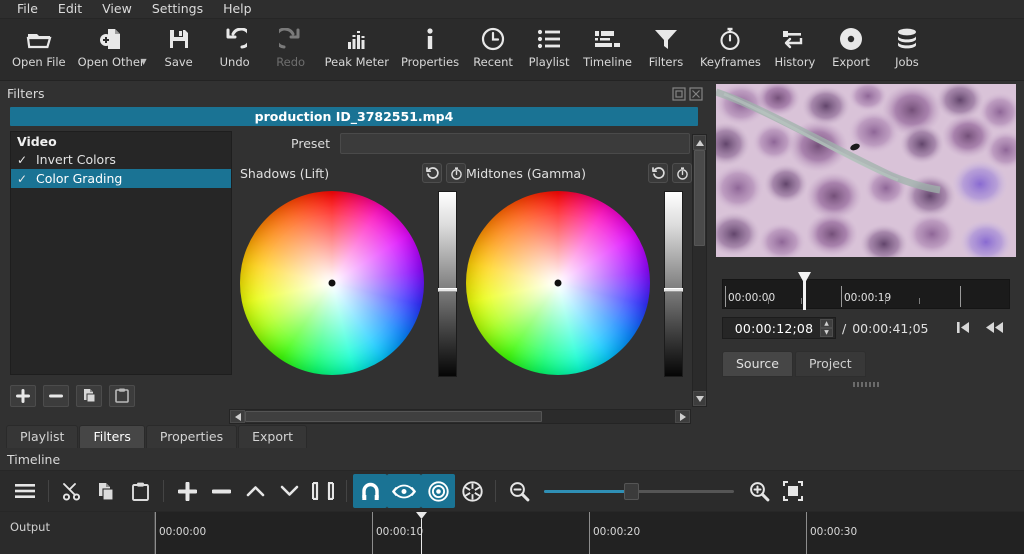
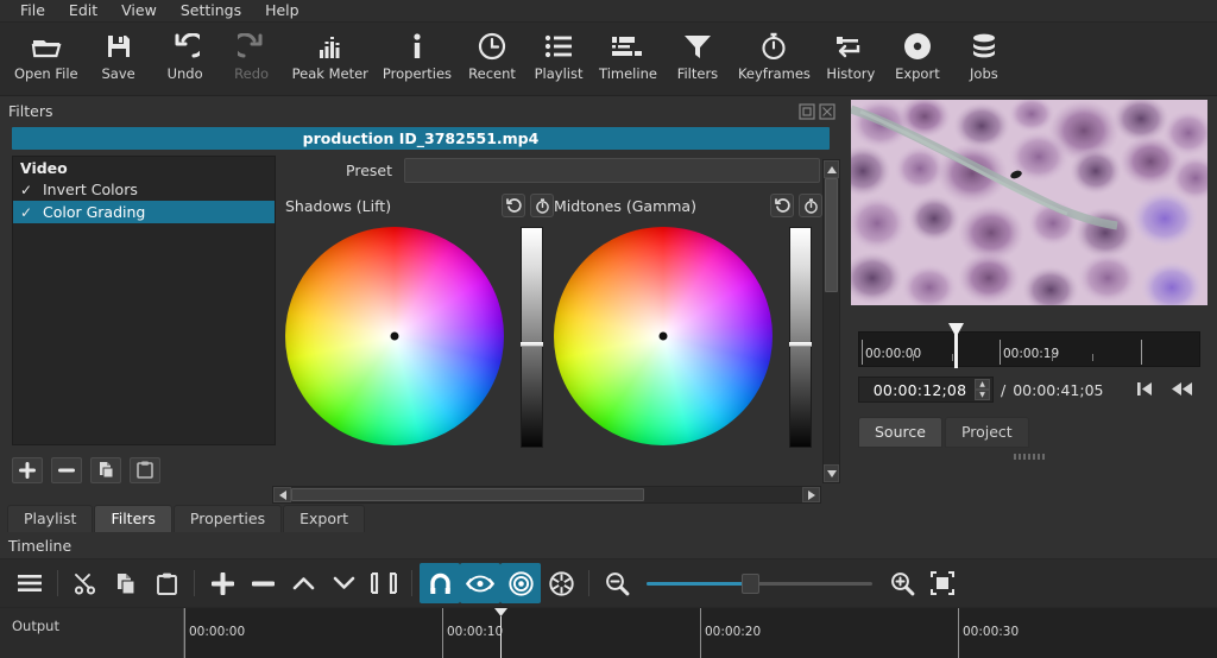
  File
  Edit
  View
  Settings
  Help
  Open File
- Open Other
- ▼
  Save
  Undo
  Redo
  Peak Meter
  Properties
  Recent
  Playlist
  Timeline
  Filters
  Keyframes
  History
  Export
  Jobs
  Filters
  production ID_3782551.mp4
  Video
  ✓
  Invert Colors
  ✓
  Color Grading
  Preset
  Shadows (Lift)
  Midtones (Gamma)
  Playlist
  Filters
  Properties
  Export
  00:00:00
  00:00:19
  00:00:12;08
  /
  00:00:41;05
  Source
  Project
  Timeline
  Output
  00:00:00
  00:00:10
  00:00:20
  00:00:30
